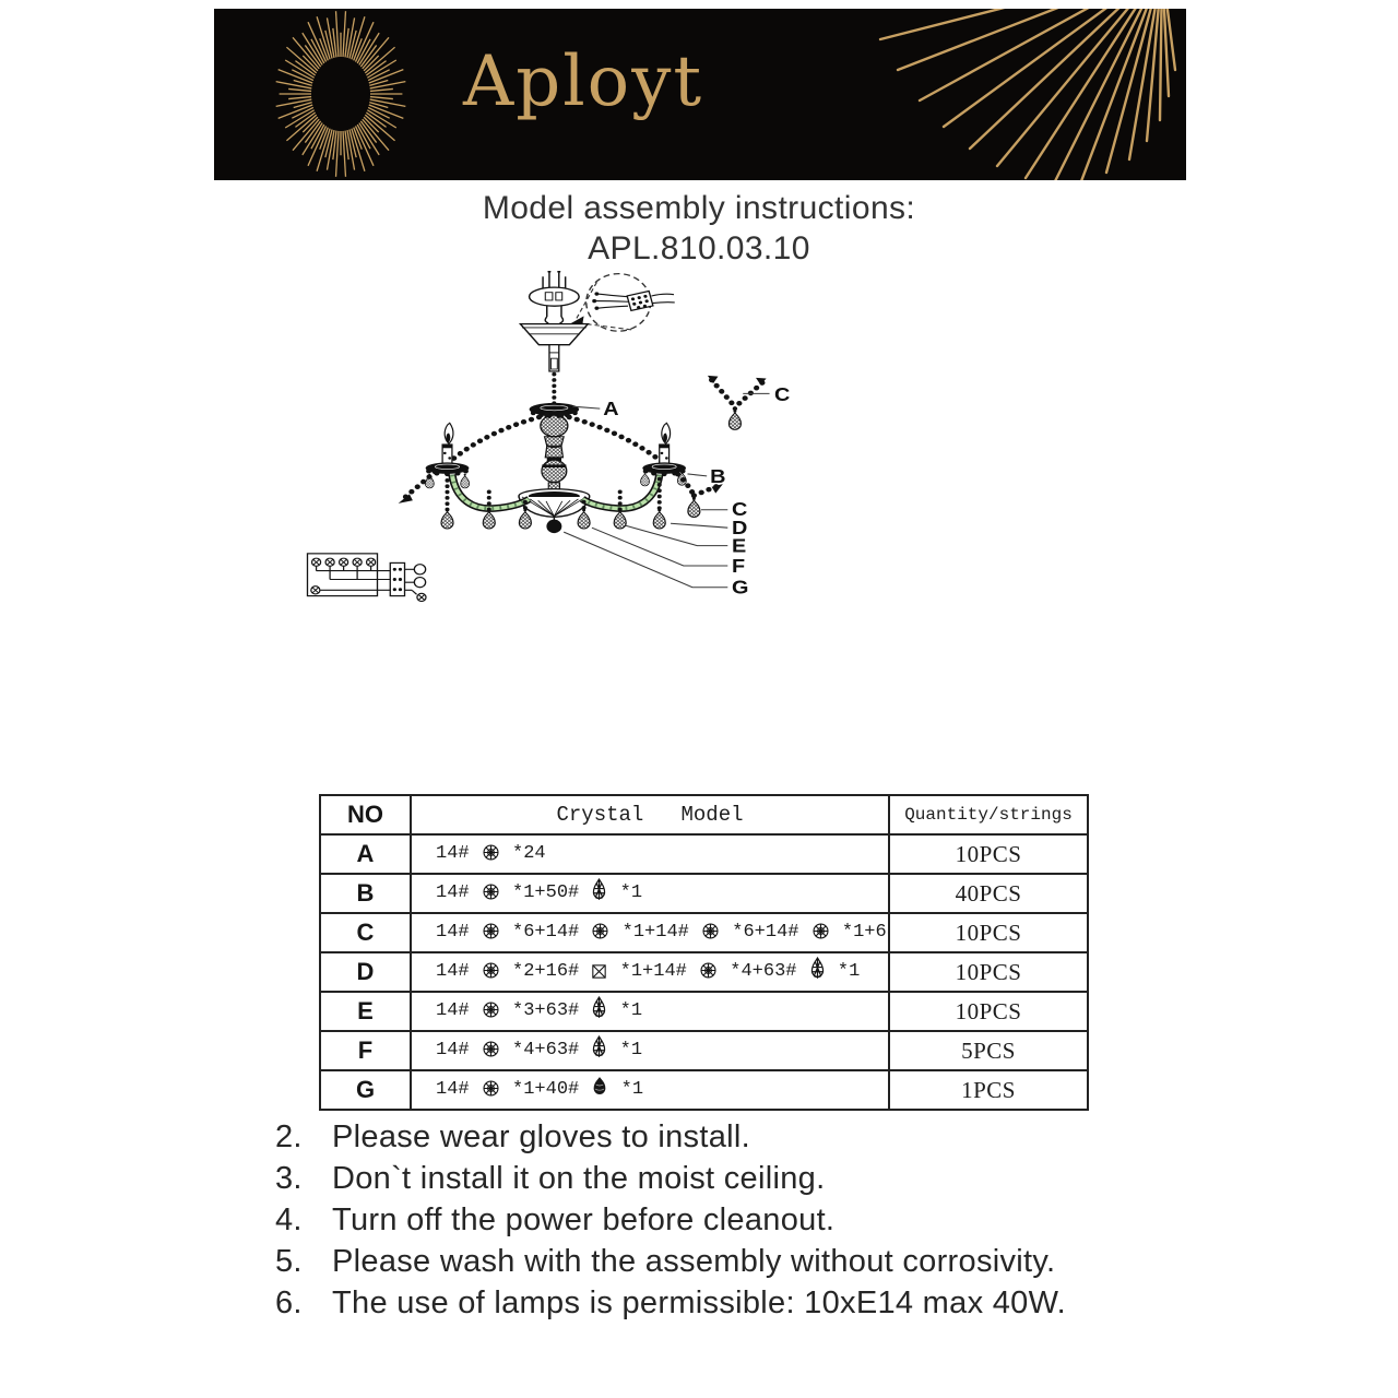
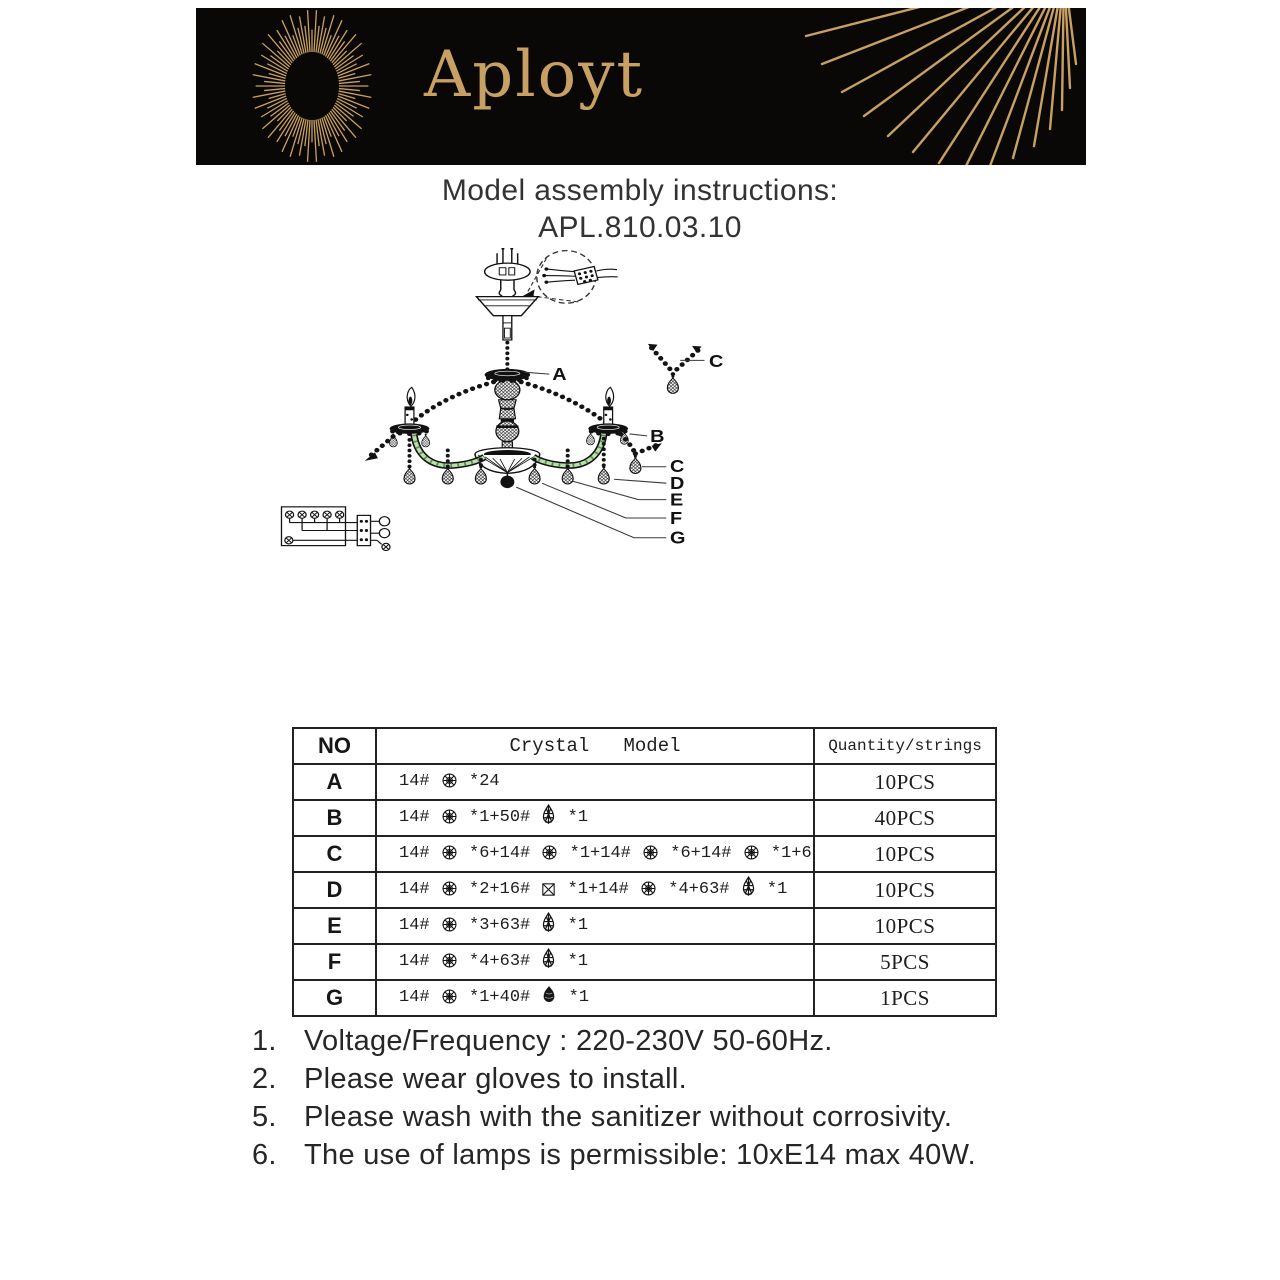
  Aployt
  Model assembly instructions:
  APL.810.03.10
  C
  A
  B
  C
  D
  E
  F
  G
  NO
  Crystal Model
  Quantity/strings
  A
  14# *24
  10PCS
  B
  14# *1+50# *1
  40PCS
  C
  14# *6+14# *1+14# *6+14# *1+6
  10PCS
  D
  14# *2+16# *1+14# *4+63# *1
  10PCS
  E
  14# *3+63# *1
  10PCS
  F
  14# *4+63# *1
  5PCS
  G
  14# *1+40# *1
  1PCS
+ 1.
+ Voltage/Frequency : 220-230V 50-60Hz.
  2.
  Please wear gloves to install.
- 3.
- Don`t install it on the moist ceiling.
- 4.
- Turn off the power before cleanout.
  5.
- Please wash with the assembly without corrosivity.
+ Please wash with the sanitizer without corrosivity.
  6.
  The use of lamps is permissible: 10xE14 max 40W.
